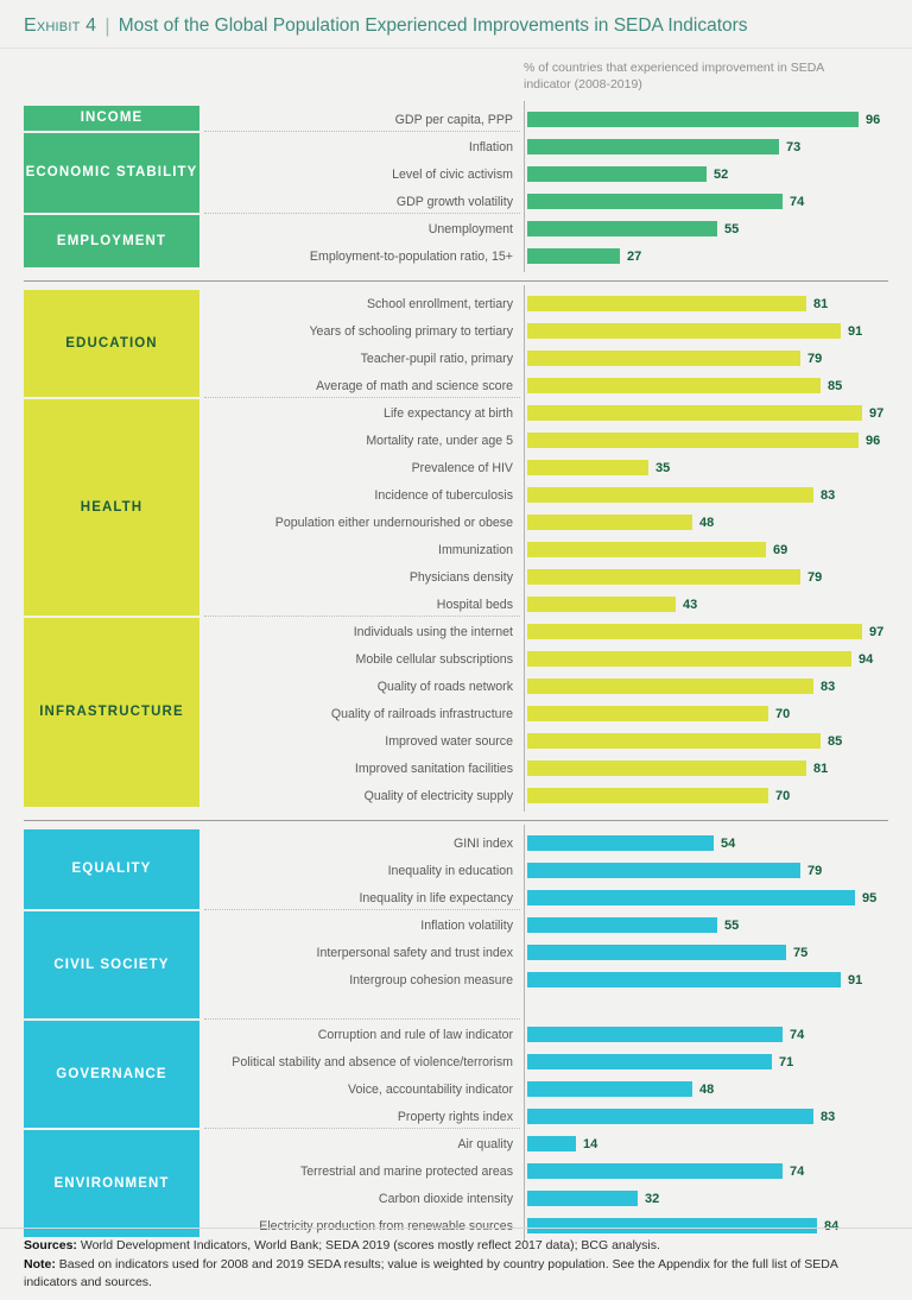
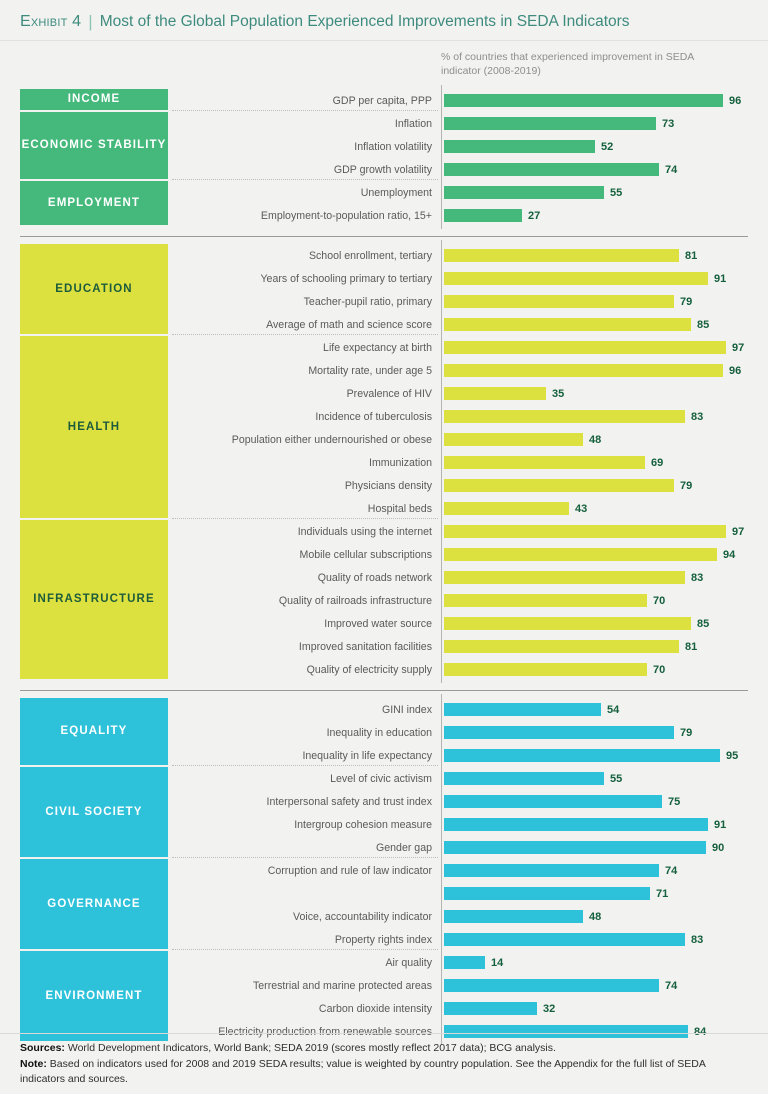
  Exhibit 4
  |
  Most of the Global Population Experienced Improvements in SEDA Indicators
  % of countries that experienced improvement in SEDA indicator (2008-2019)
  GDP per capita, PPP
  96
  INCOME
  Inflation
  73
- Level of civic activism
+ Inflation volatility
  52
  GDP growth volatility
  74
  ECONOMIC STABILITY
  Unemployment
  55
  Employment-to-population ratio, 15+
  27
  EMPLOYMENT
  School enrollment, tertiary
  81
  Years of schooling primary to tertiary
  91
  Teacher-pupil ratio, primary
  79
  Average of math and science score
  85
  EDUCATION
  Life expectancy at birth
  97
  Mortality rate, under age 5
  96
  Prevalence of HIV
  35
  Incidence of tuberculosis
  83
  Population either undernourished or obese
  48
  Immunization
  69
  Physicians density
  79
  Hospital beds
  43
  HEALTH
  Individuals using the internet
  97
  Mobile cellular subscriptions
  94
  Quality of roads network
  83
  Quality of railroads infrastructure
  70
  Improved water source
  85
  Improved sanitation facilities
  81
  Quality of electricity supply
  70
  INFRASTRUCTURE
  GINI index
  54
  Inequality in education
  79
  Inequality in life expectancy
  95
  EQUALITY
- Inflation volatility
+ Level of civic activism
  55
  Interpersonal safety and trust index
  75
  Intergroup cohesion measure
  91
+ Gender gap
+ 90
  CIVIL SOCIETY
  Corruption and rule of law indicator
  74
- Political stability and absence of violence/terrorism
  71
  Voice, accountability indicator
  48
  Property rights index
  83
  GOVERNANCE
  Air quality
  14
  Terrestrial and marine protected areas
  74
  Carbon dioxide intensity
  32
  Electricity production from renewable sources
  84
  ENVIRONMENT
  Sources: World Development Indicators, World Bank; SEDA 2019 (scores mostly reflect 2017 data); BCG analysis.
  Note: Based on indicators used for 2008 and 2019 SEDA results; value is weighted by country population. See the Appendix for the full list of SEDA indicators and sources.
